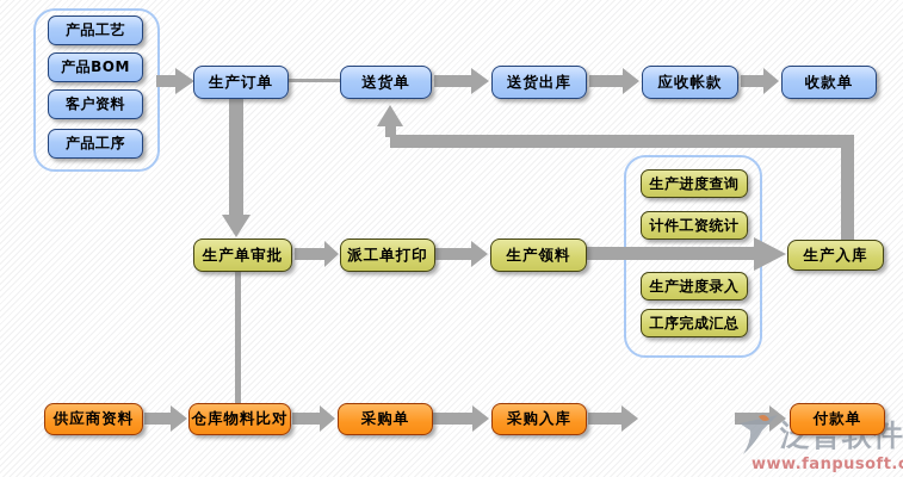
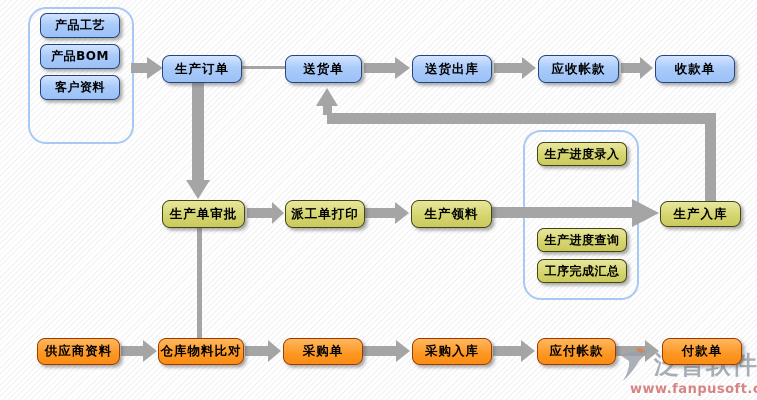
  产品工艺
  产品BOM
  客户资料
- 产品工序
  生产订单
  送货单
  送货出库
  应收帐款
  收款单
  生产单审批
  派工单打印
  生产领料
  生产入库
- 生产进度查询
+ 生产进度录入
- 计件工资统计
- 生产进度录入
+ 生产进度查询
  工序完成汇总
  供应商资料
  仓库物料比对
  采购单
  采购入库
+ 应付帐款
  付款单
  www.fanpusoft.
